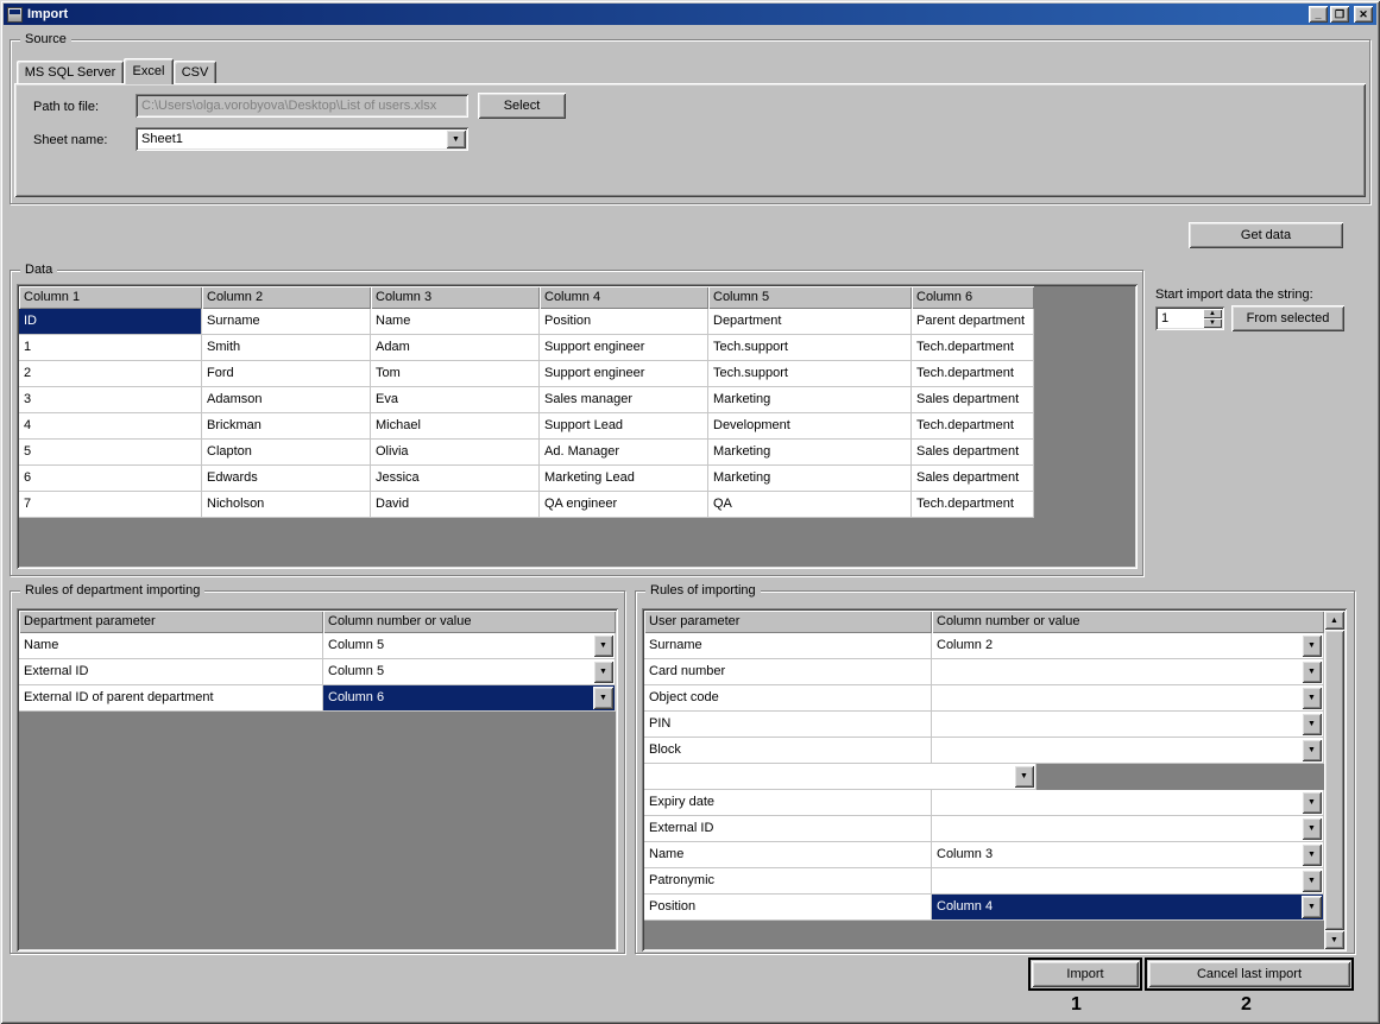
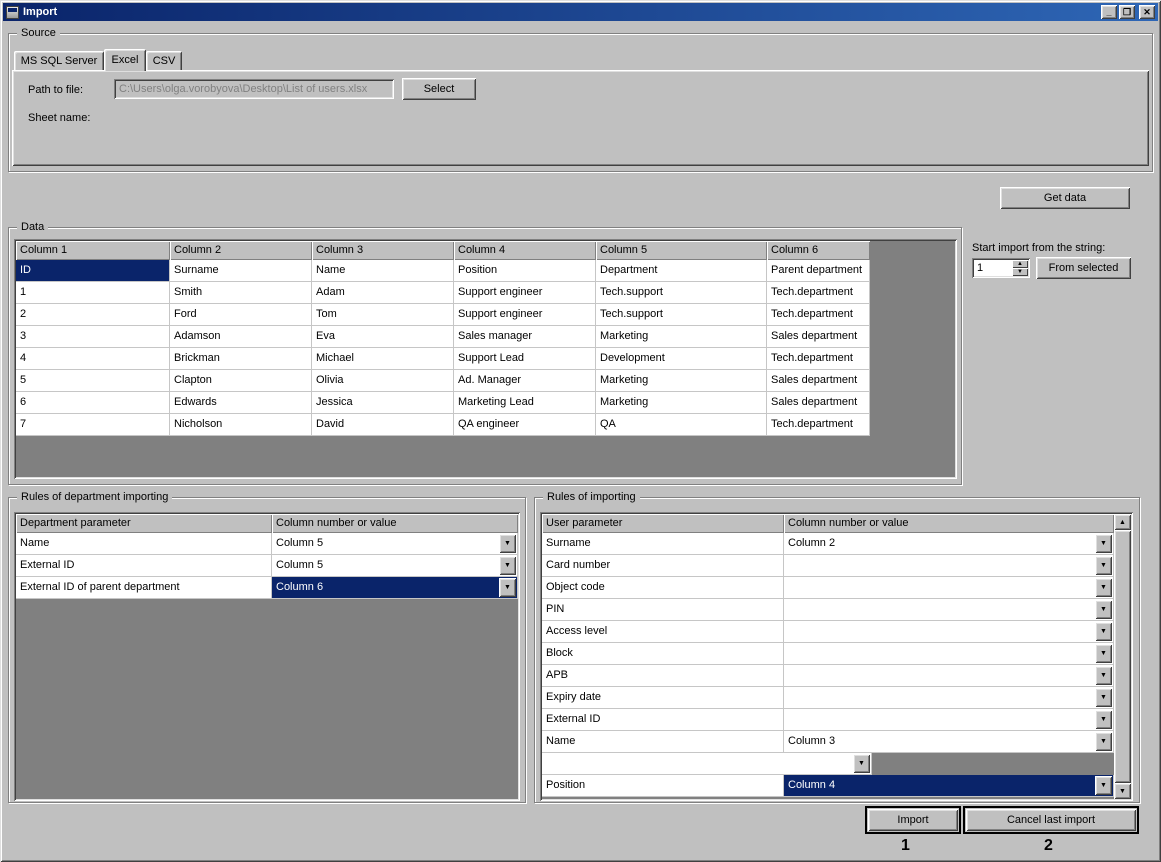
  Import
  _
  ❐
  ✕
  Source
  MS SQL Server
  Excel
  CSV
  Path to file:
  C:\Users\olga.vorobyova\Desktop\List of users.xlsx
  Select
  Sheet name:
- Sheet1
  Get data
  Data
  Column 1
  Column 2
  Column 3
  Column 4
  Column 5
  Column 6
  ID
  Surname
  Name
  Position
  Department
  Parent department
  1
  Smith
  Adam
  Support engineer
  Tech.support
  Tech.department
  2
  Ford
  Tom
  Support engineer
  Tech.support
  Tech.department
  3
  Adamson
  Eva
  Sales manager
  Marketing
  Sales department
  4
  Brickman
  Michael
  Support Lead
  Development
  Tech.department
  5
  Clapton
  Olivia
  Ad. Manager
  Marketing
  Sales department
  6
  Edwards
  Jessica
  Marketing Lead
  Marketing
  Sales department
  7
  Nicholson
  David
  QA engineer
  QA
  Tech.department
- Start import data the string:
+ Start import from the string:
  1
  From selected
  Rules of department importing
  Department parameter
  Column number or value
  Name
  Column 5
  External ID
  Column 5
  External ID of parent department
  Column 6
  Rules of importing
  User parameter
  Column number or value
  Surname
  Column 2
  Card number
  Object code
  PIN
+ Access level
  Block
+ APB
  Expiry date
  External ID
  Name
  Column 3
- Patronymic
  Position
  Column 4
  Import
  Cancel last import
  1
  2
